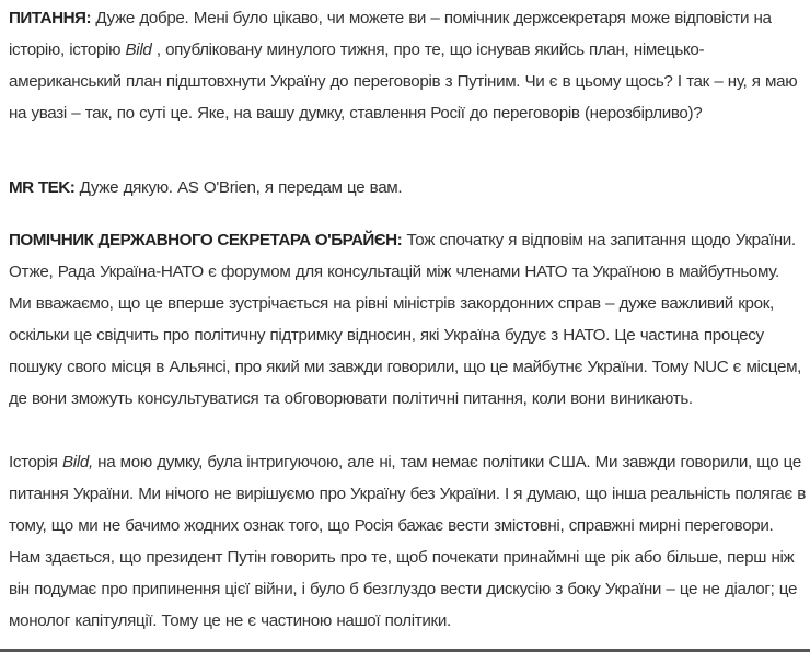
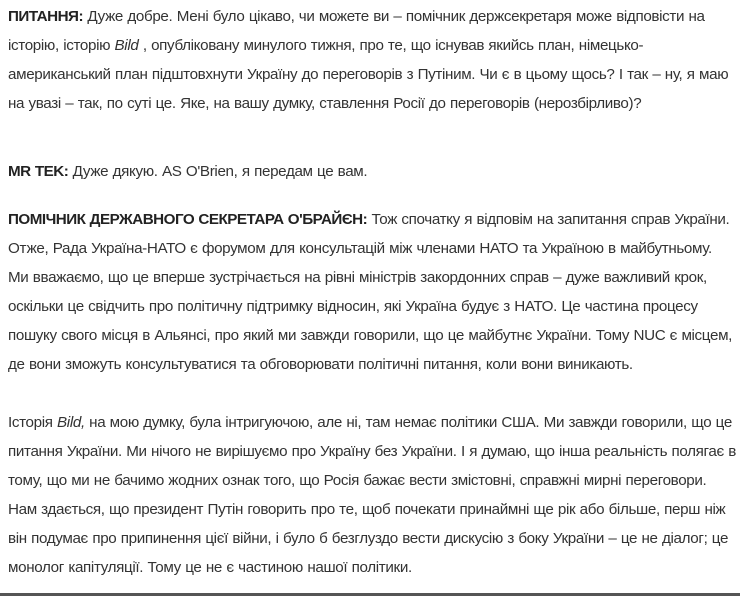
  ПИТАННЯ: Дуже добре. Мені було цікаво, чи можете ви – помічник держсекретаря може відповісти на історію, історію Bild , опубліковану минулого тижня, про те, що існував якийсь план, німецько-американський план підштовхнути Україну до переговорів з Путіним. Чи є в цьому щось? І так – ну, я маю на увазі – так, по суті це. Яке, на вашу думку, ставлення Росії до переговорів (нерозбірливо)?
  MR TEK: Дуже дякую. AS O'Brien, я передам це вам.
- ПОМІЧНИК ДЕРЖАВНОГО СЕКРЕТАРА О'БРАЙЄН: Тож спочатку я відповім на запитання щодо України. Отже, Рада Україна-НАТО є форумом для консультацій між членами НАТО та Україною в майбутньому. Ми вважаємо, що це вперше зустрічається на рівні міністрів закордонних справ – дуже важливий крок, оскільки це свідчить про політичну підтримку відносин, які Україна будує з НАТО. Це частина процесу пошуку свого місця в Альянсі, про який ми завжди говорили, що це майбутнє України. Тому NUC є місцем, де вони зможуть консультуватися та обговорювати політичні питання, коли вони виникають.
+ ПОМІЧНИК ДЕРЖАВНОГО СЕКРЕТАРА О'БРАЙЄН: Тож спочатку я відповім на запитання справ України. Отже, Рада Україна-НАТО є форумом для консультацій між членами НАТО та Україною в майбутньому. Ми вважаємо, що це вперше зустрічається на рівні міністрів закордонних справ – дуже важливий крок, оскільки це свідчить про політичну підтримку відносин, які Україна будує з НАТО. Це частина процесу пошуку свого місця в Альянсі, про який ми завжди говорили, що це майбутнє України. Тому NUC є місцем, де вони зможуть консультуватися та обговорювати політичні питання, коли вони виникають.
  Історія Bild, на мою думку, була інтригуючою, але ні, там немає політики США. Ми завжди говорили, що це питання України. Ми нічого не вирішуємо про Україну без України. І я думаю, що інша реальність полягає в тому, що ми не бачимо жодних ознак того, що Росія бажає вести змістовні, справжні мирні переговори. Нам здається, що президент Путін говорить про те, щоб почекати принаймні ще рік або більше, перш ніж він подумає про припинення цієї війни, і було б безглуздо вести дискусію з боку України – це не діалог; це монолог капітуляції. Тому це не є частиною нашої політики.
